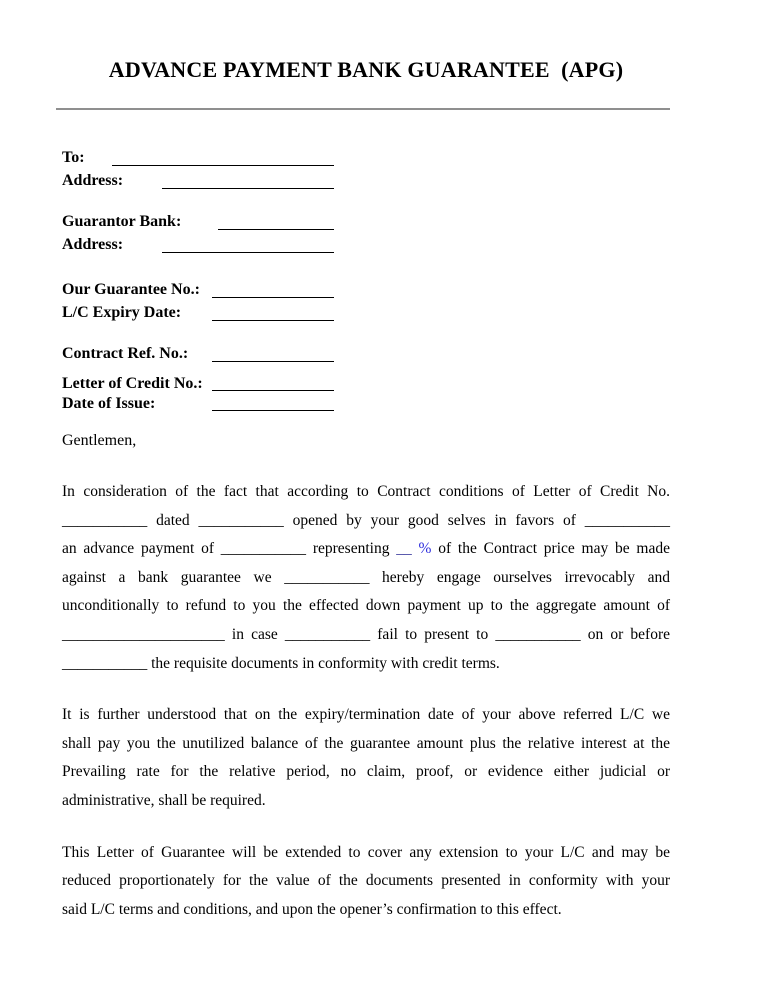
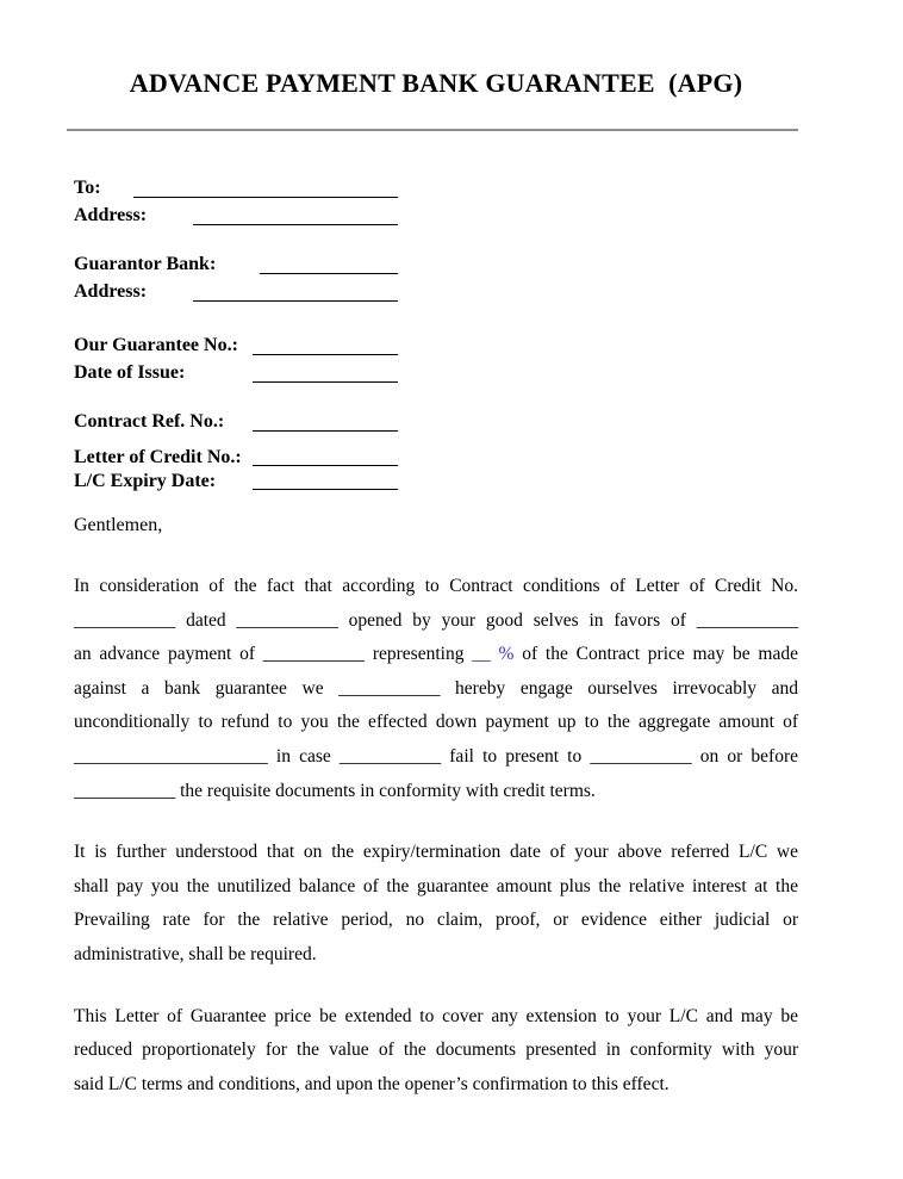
  ADVANCE PAYMENT BANK GUARANTEE (APG)
  To:
  Address:
  Guarantor Bank:
  Address:
  Our Guarantee No.:
- L/C Expiry Date:
+ Date of Issue:
  Contract Ref. No.:
  Letter of Credit No.:
- Date of Issue:
+ L/C Expiry Date:
  Gentlemen,
  In consideration of the fact that according to Contract conditions of Letter of Credit No.
  ___________ dated ___________ opened by your good selves in favors of ___________
  an advance payment of ___________ representing __ % of the Contract price may be made
  against a bank guarantee we ___________ hereby engage ourselves irrevocably and
  unconditionally to refund to you the effected down payment up to the aggregate amount of
  _____________________ in case ___________ fail to present to ___________ on or before
  ___________ the requisite documents in conformity with credit terms.
  It is further understood that on the expiry/termination date of your above referred L/C we
  shall pay you the unutilized balance of the guarantee amount plus the relative interest at the
  Prevailing rate for the relative period, no claim, proof, or evidence either judicial or
  administrative, shall be required.
- This Letter of Guarantee will be extended to cover any extension to your L/C and may be
+ This Letter of Guarantee price be extended to cover any extension to your L/C and may be
  reduced proportionately for the value of the documents presented in conformity with your
  said L/C terms and conditions, and upon the opener’s confirmation to this effect.
